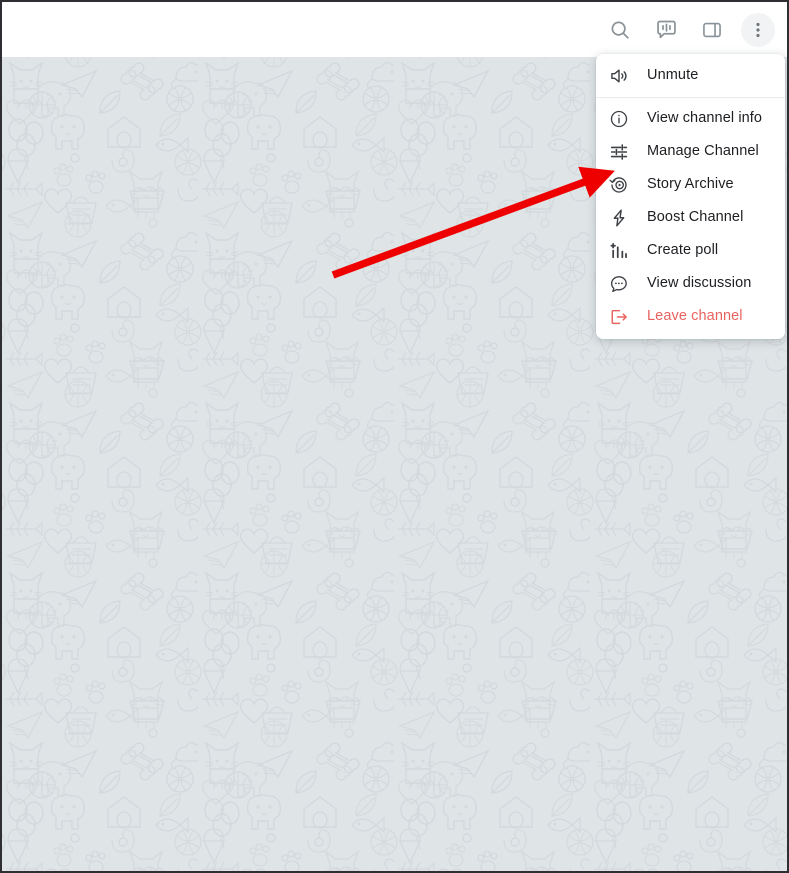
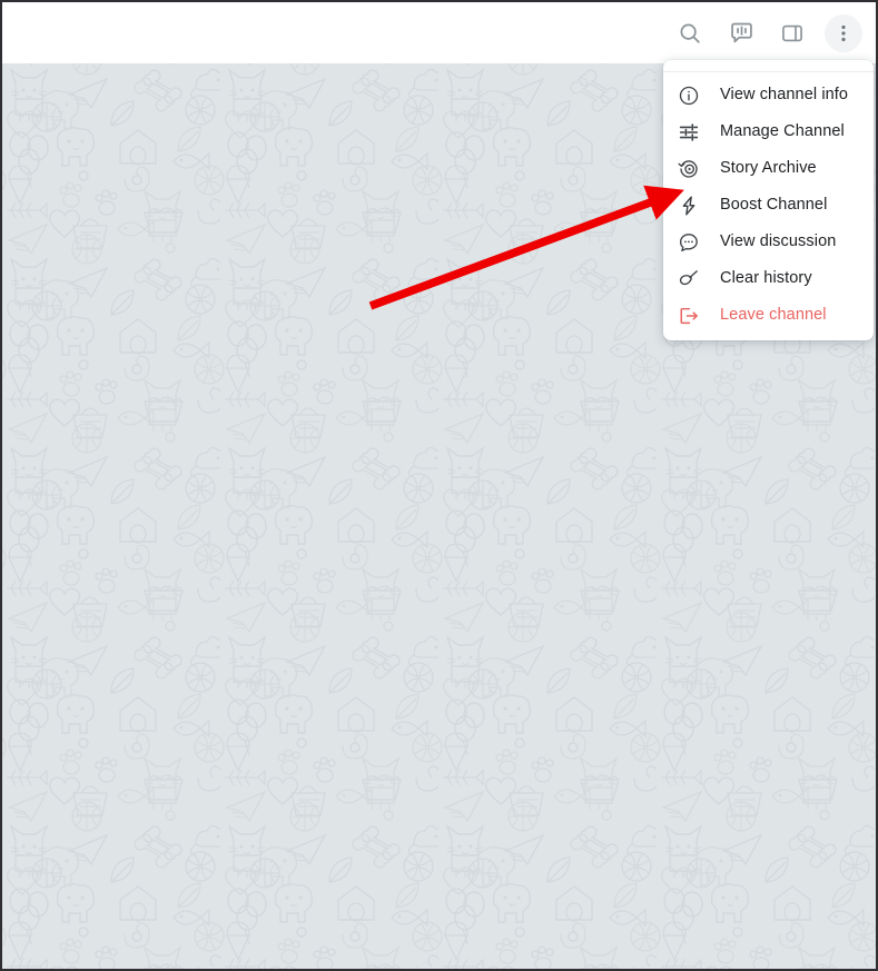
- Unmute
  View channel info
  Manage Channel
  Story Archive
  Boost Channel
- Create poll
  View discussion
+ Clear history
  Leave channel
